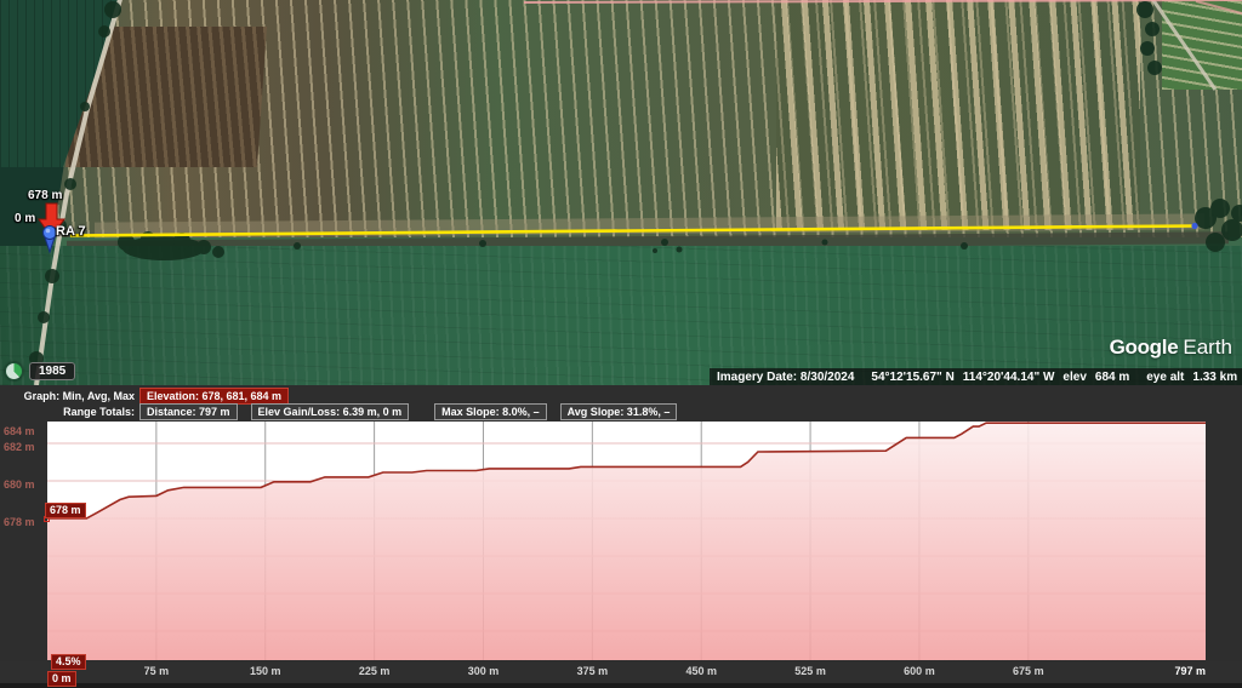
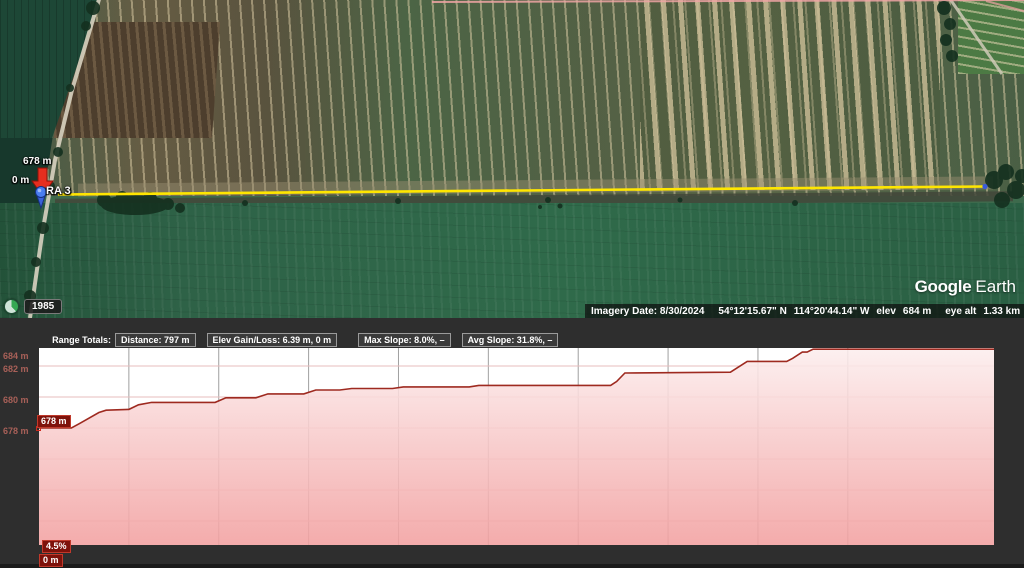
  678 m
  0 m
- RA 7
+ RA 3
  Google Earth
  1985
  Imagery Date: 8/30/2024
  54°12'15.67" N
  114°20'44.14" W
  elev
  684 m
  eye alt
  1.33 km
- Graph: Min, Avg, Max
- Elevation: 678, 681, 684 m
  Range Totals:
  Distance: 797 m
  Elev Gain/Loss: 6.39 m, 0 m
  Max Slope: 8.0%, –
  Avg Slope: 31.8%, –
  684 m
  682 m
  680 m
  678 m
- 75 m
- 150 m
- 225 m
- 300 m
- 375 m
- 450 m
- 525 m
- 600 m
- 675 m
- 797 m
  678 m
  4.5%
  0 m
